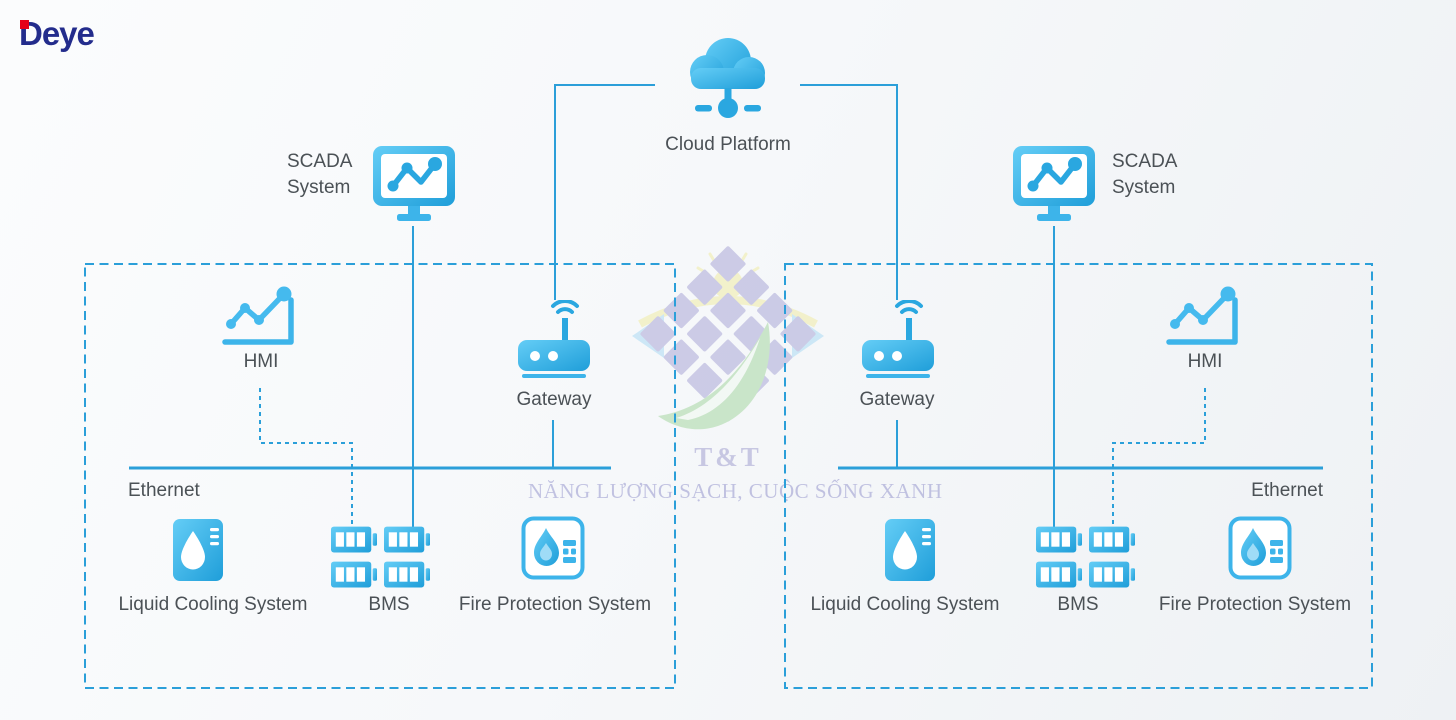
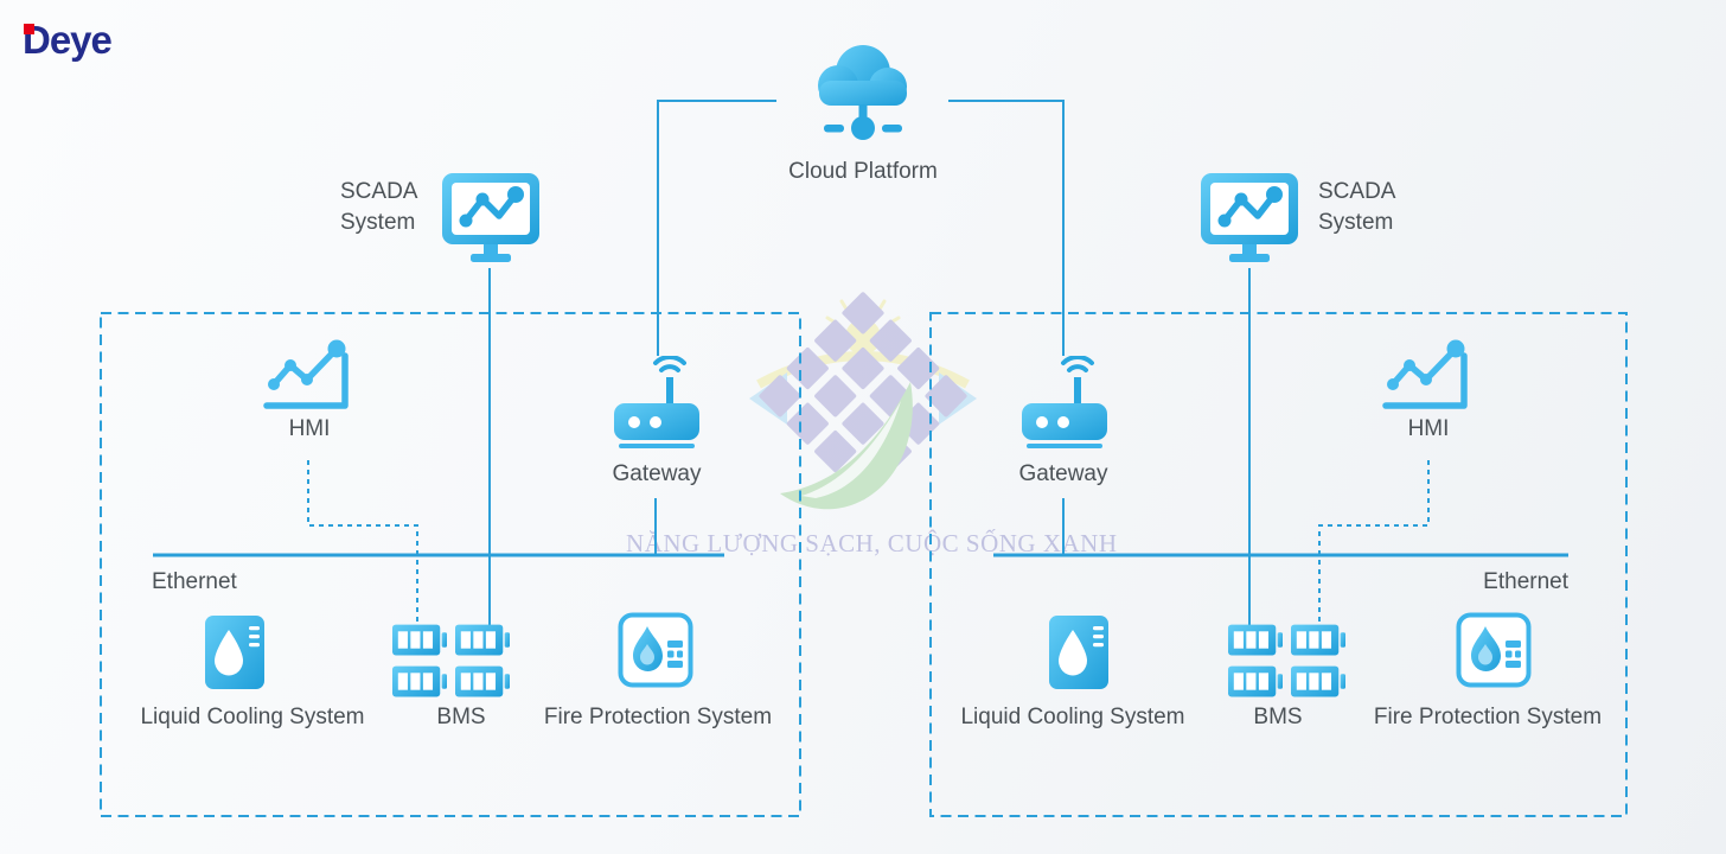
- T&T
  NĂNG LƯỢNG SẠCH, CUỘC SỐNG XAN
  Deye
  Cloud Platform
  SCADA
  System
  SCADA
  System
  HMI
  HMI
  Gateway
  Gateway
  Ethernet
  Ethernet
  Liquid Cooling System
  BMS
  Fire Protection System
  Liquid Cooling System
  BMS
  Fire Protection System
